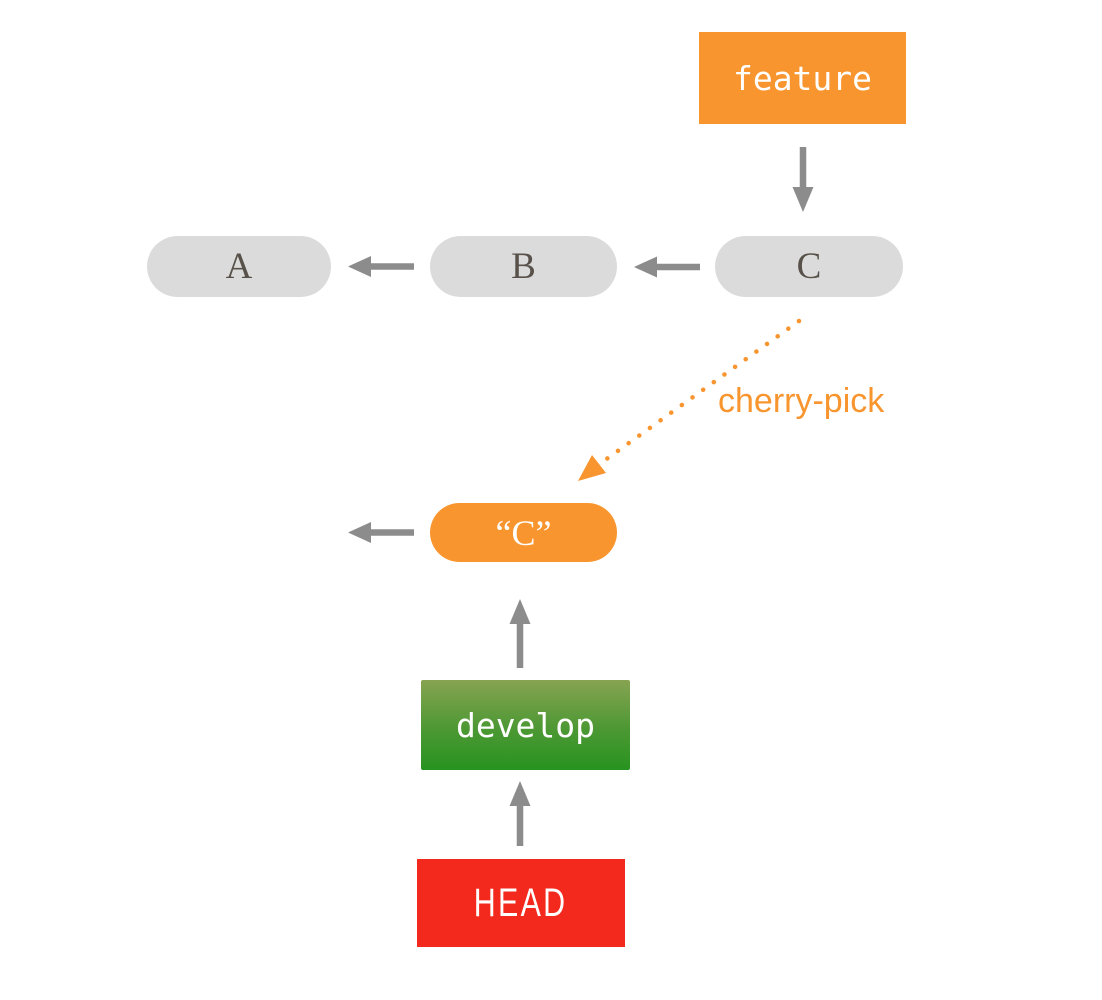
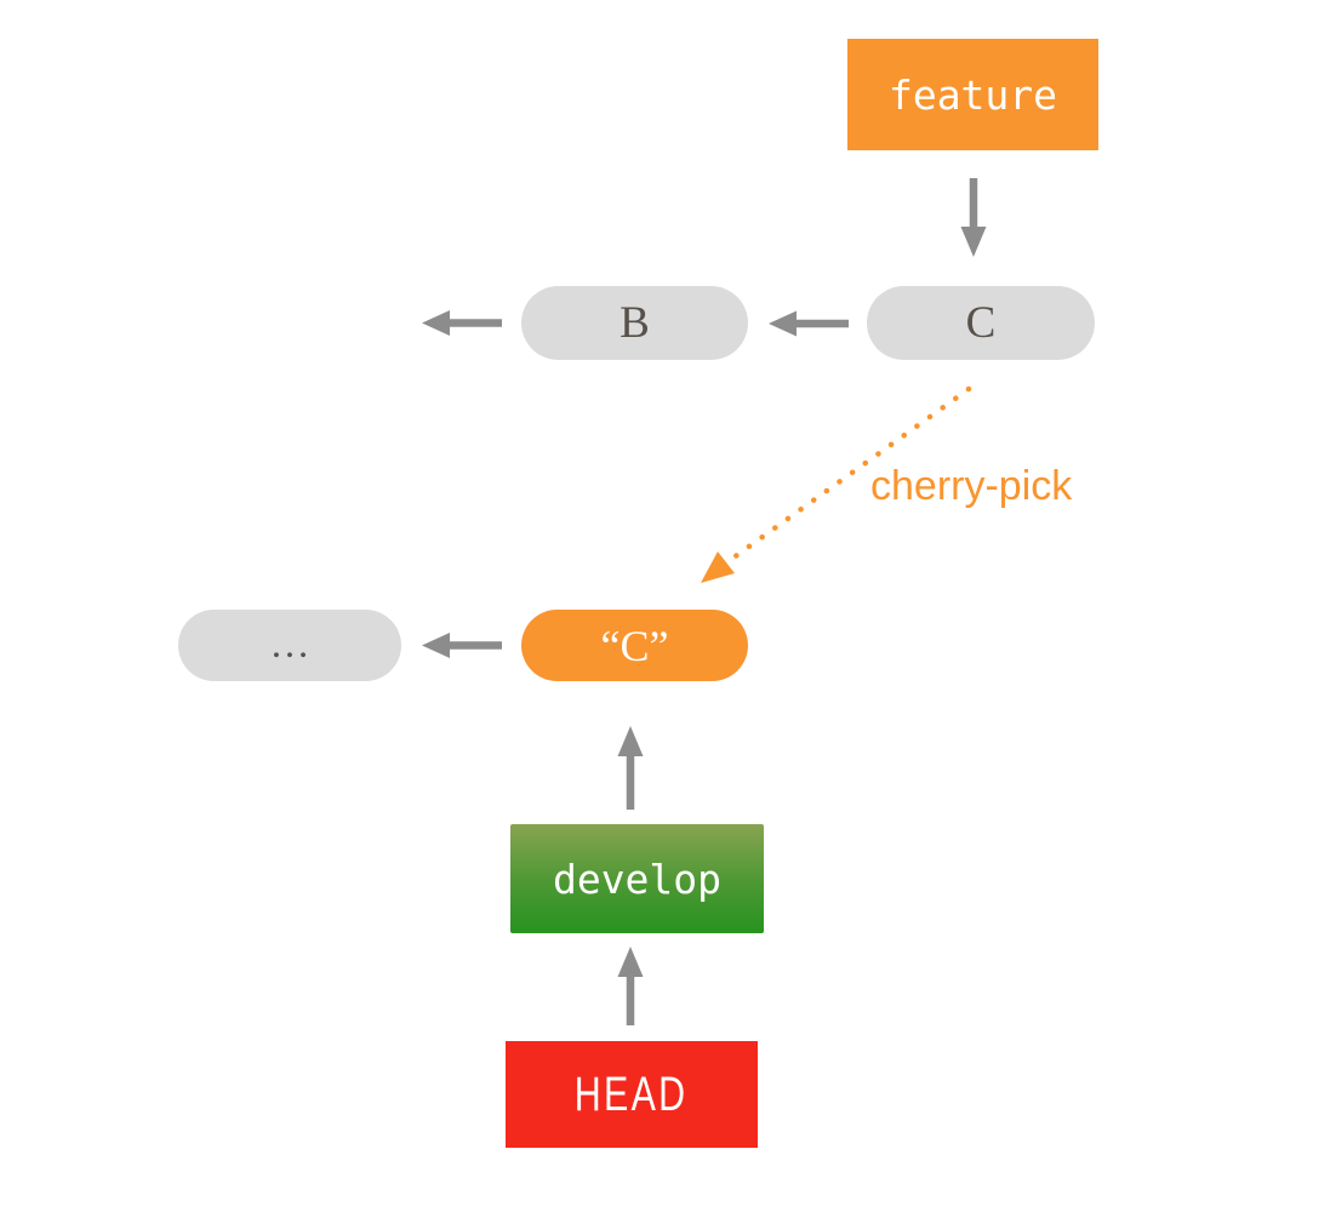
  feature
- A
  B
  C
  cherry-pick
+ …
  “C”
  develop
  HEAD
